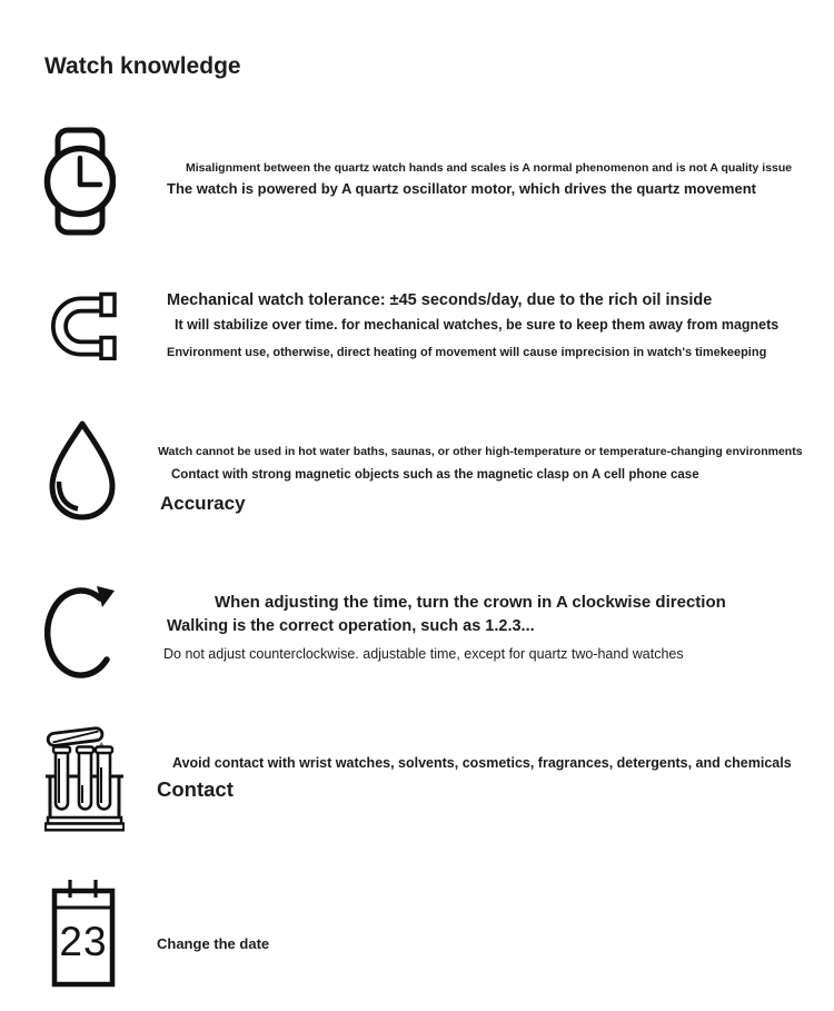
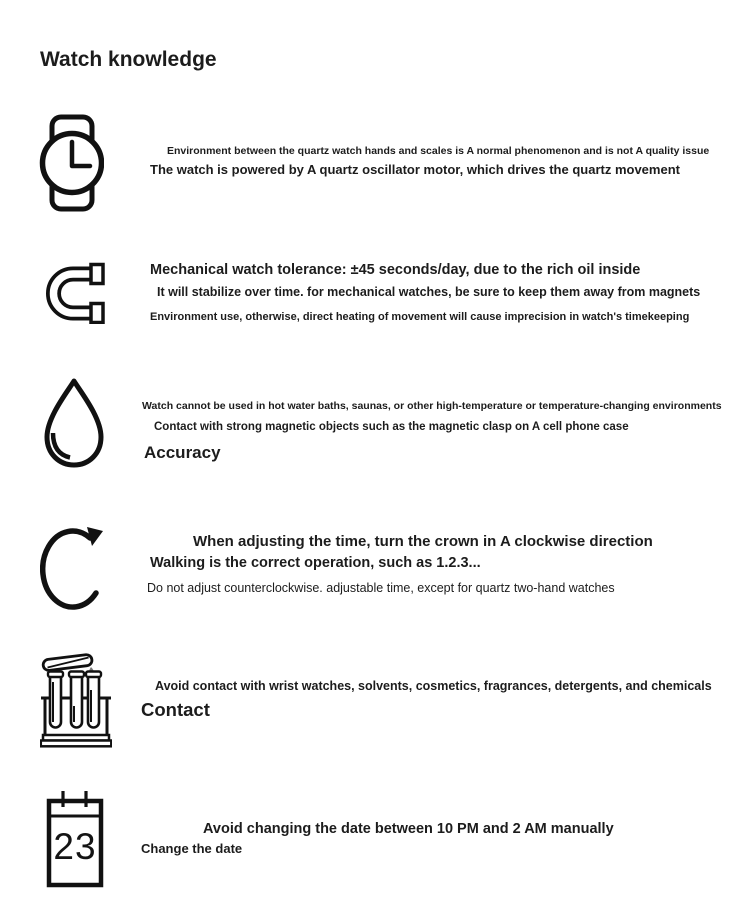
  Watch knowledge
- Misalignment between the quartz watch hands and scales is A normal phenomenon and is not A quality issue
+ Environment between the quartz watch hands and scales is A normal phenomenon and is not A quality issue
  The watch is powered by A quartz oscillator motor, which drives the quartz movement
  Mechanical watch tolerance: ±45 seconds/day, due to the rich oil inside
  It will stabilize over time. for mechanical watches, be sure to keep them away from magnets
  Environment use, otherwise, direct heating of movement will cause imprecision in watch's timekeeping
  Watch cannot be used in hot water baths, saunas, or other high-temperature or temperature-changing environments
  Contact with strong magnetic objects such as the magnetic clasp on A cell phone case
  Accuracy
  When adjusting the time, turn the crown in A clockwise direction
  Walking is the correct operation, such as 1.2.3...
  Do not adjust counterclockwise. adjustable time, except for quartz two-hand watches
  Avoid contact with wrist watches, solvents, cosmetics, fragrances, detergents, and chemicals
  Contact
  23
+ Avoid changing the date between 10 PM and 2 AM manually
  Change the date
